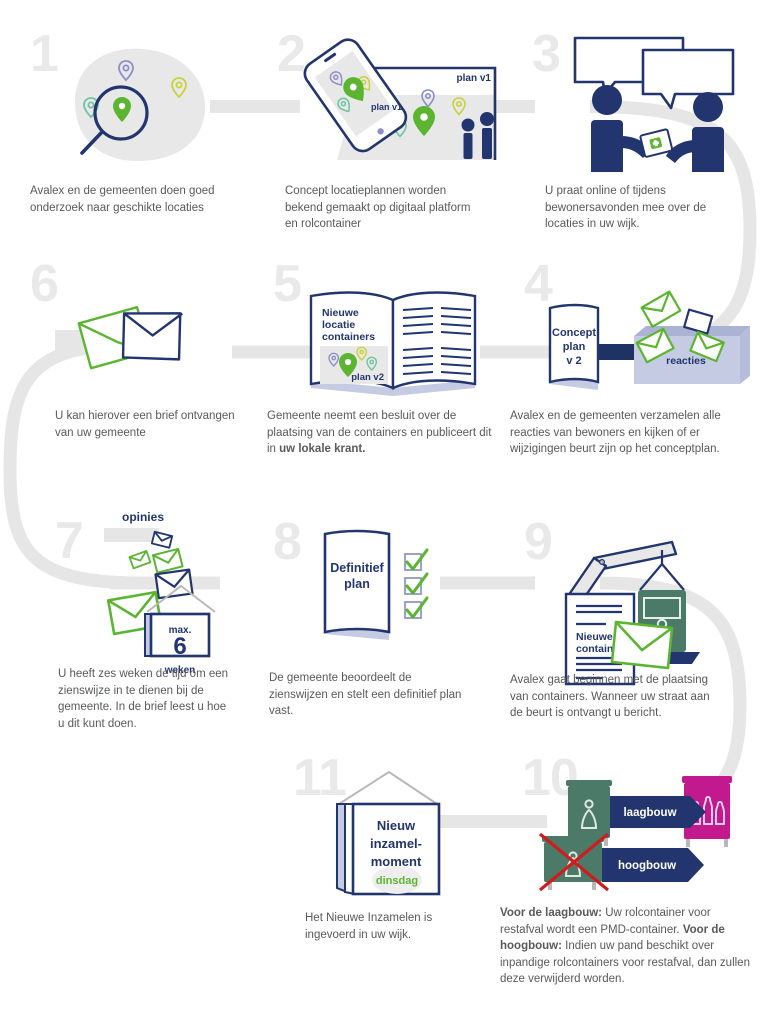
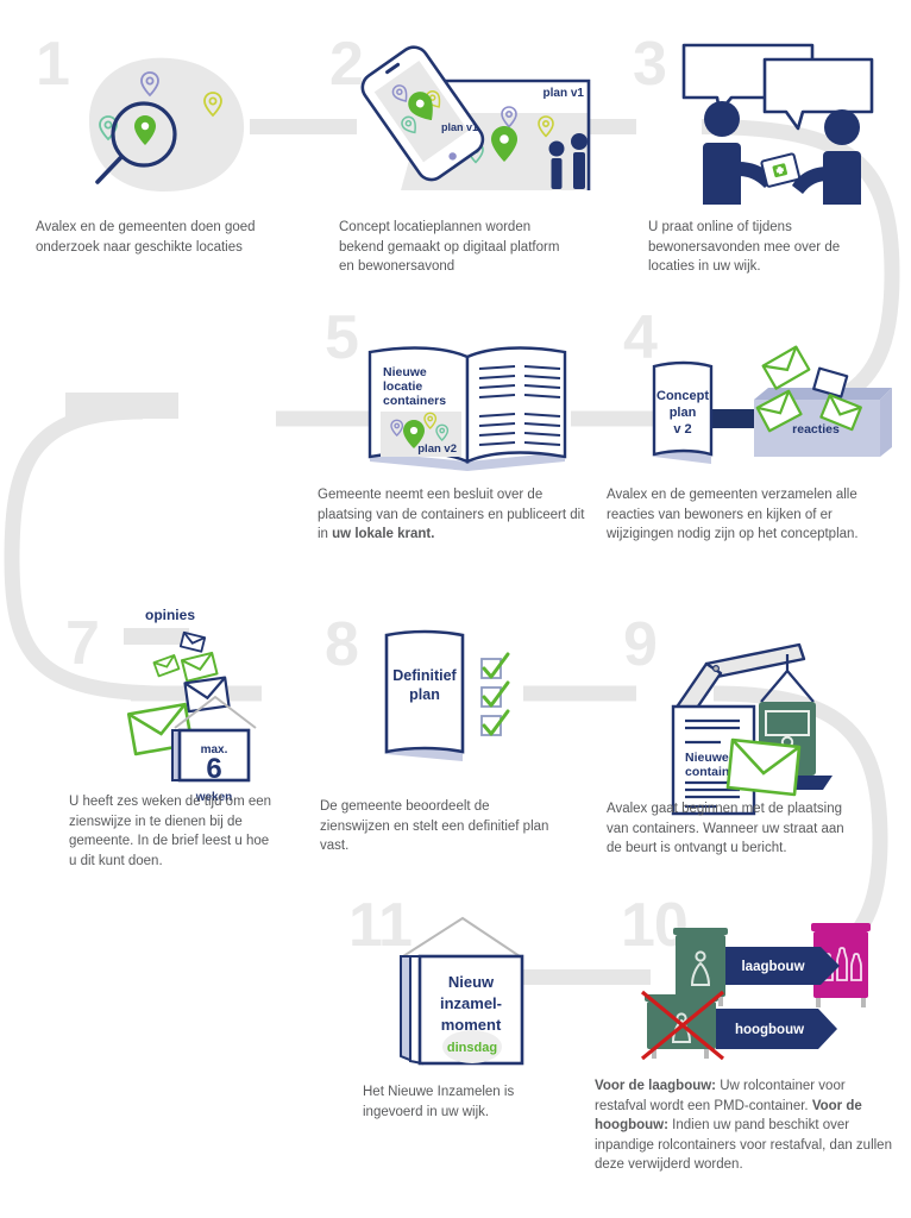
  Avalex en de gemeenten doen goed onderzoek naar geschikte locaties
  2
  plan v1
  plan v1
- Concept locatieplannen worden bekend gemaakt op digitaal platform en rolcontainer
+ Concept locatieplannen worden bekend gemaakt op digitaal platform en bewonersavond
  U praat online of tijdens bewonersavonden mee over de locaties in uw wijk.
- U kan hierover een brief ontvangen van uw gemeente
  Nieuwe
  locatie
  containers
  plan v2
  Gemeente neemt een besluit over de plaatsing van de containers en publiceert dit in uw lokale krant.
  4
  reacties
  Concept
  plan
  v 2
- Avalex en de gemeenten verzamelen alle reacties van bewoners en kijken of er wijzigingen beurt zijn op het conceptplan.
+ Avalex en de gemeenten verzamelen alle reacties van bewoners en kijken of er wijzigingen nodig zijn op het conceptplan.
  7
  opinies
  max.
  6
  weken
  U heeft zes weken de tijd om een zienswijze in te dienen bij de gemeente. In de brief leest u hoe u dit kunt doen.
  Definitief
  plan
  De gemeente beoordeelt de zienswijzen en stelt een definitief plan vast.
  Nieuwe
  contain
  Avalex gaat beginnen met de plaatsing van containers. Wanneer uw straat aan de beurt is ontvangt u bericht.
  11
  Nieuw
  inzamel-
  moment
  dinsdag
  Het Nieuwe Inzamelen is ingevoerd in uw wijk.
  10
  laagbouw
  hoogbouw
  Voor de laagbouw: Uw rolcontainer voor restafval wordt een PMD-container. Voor de hoogbouw: Indien uw pand beschikt over inpandige rolcontainers voor restafval, dan zullen deze verwijderd worden.
